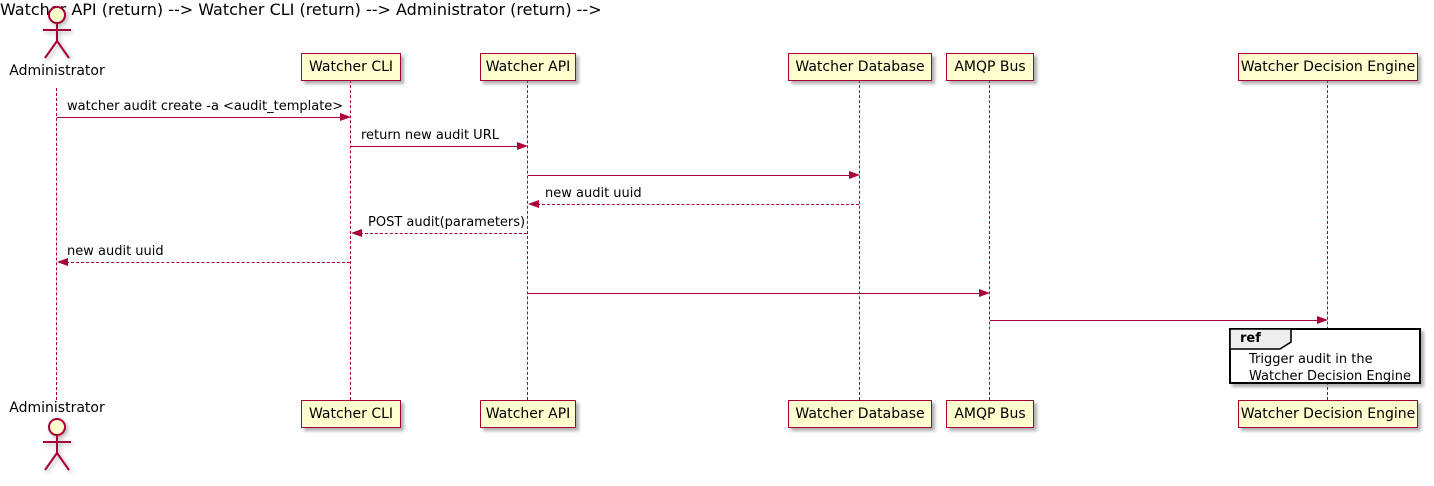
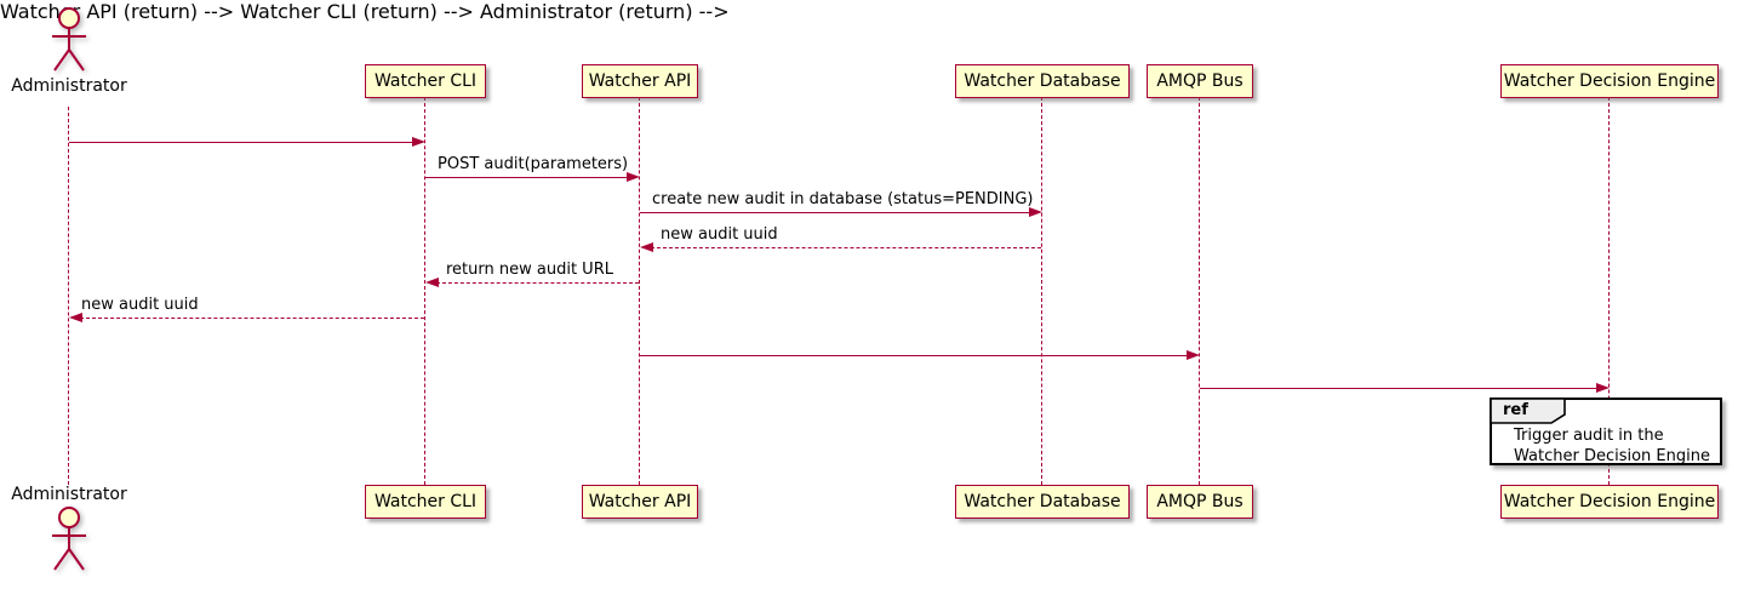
  Administrator
  Watcher CLI
  Watcher API
  Watcher Database
  AMQP Bus
  Watcher Decision Engine
- watcher audit create -a <audit_template>
- return new audit URL
+ POST audit(parameters)
+ create new audit in database (status=PENDING)
  Watcher API (return) -->
  new audit uuid
  Watcher CLI (return) -->
- POST audit(parameters)
+ return new audit URL
  Administrator (return) -->
  new audit uuid
  ref
  Trigger audit in the
  Watcher Decision Engine
  Administrator
  Watcher CLI
  Watcher API
  Watcher Database
  AMQP Bus
  Watcher Decision Engine
